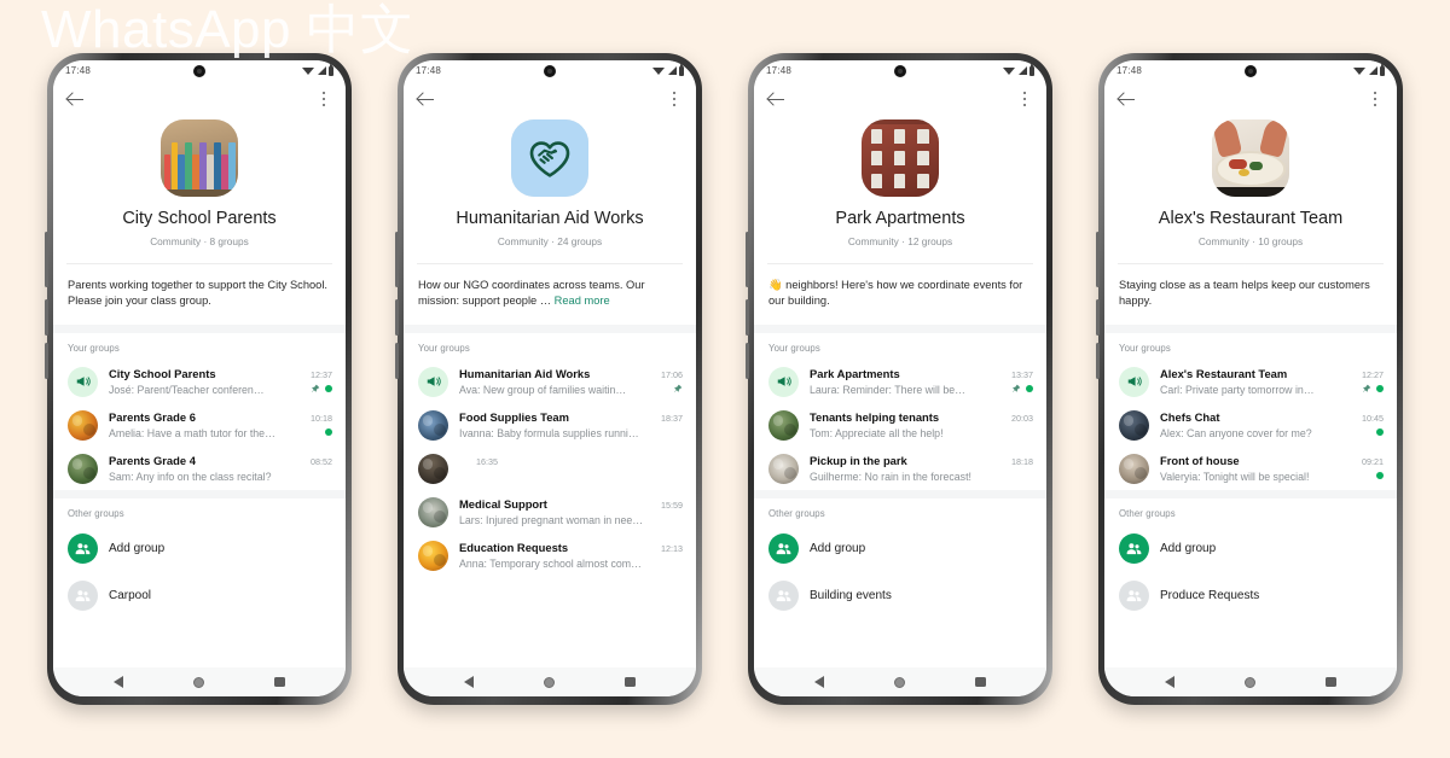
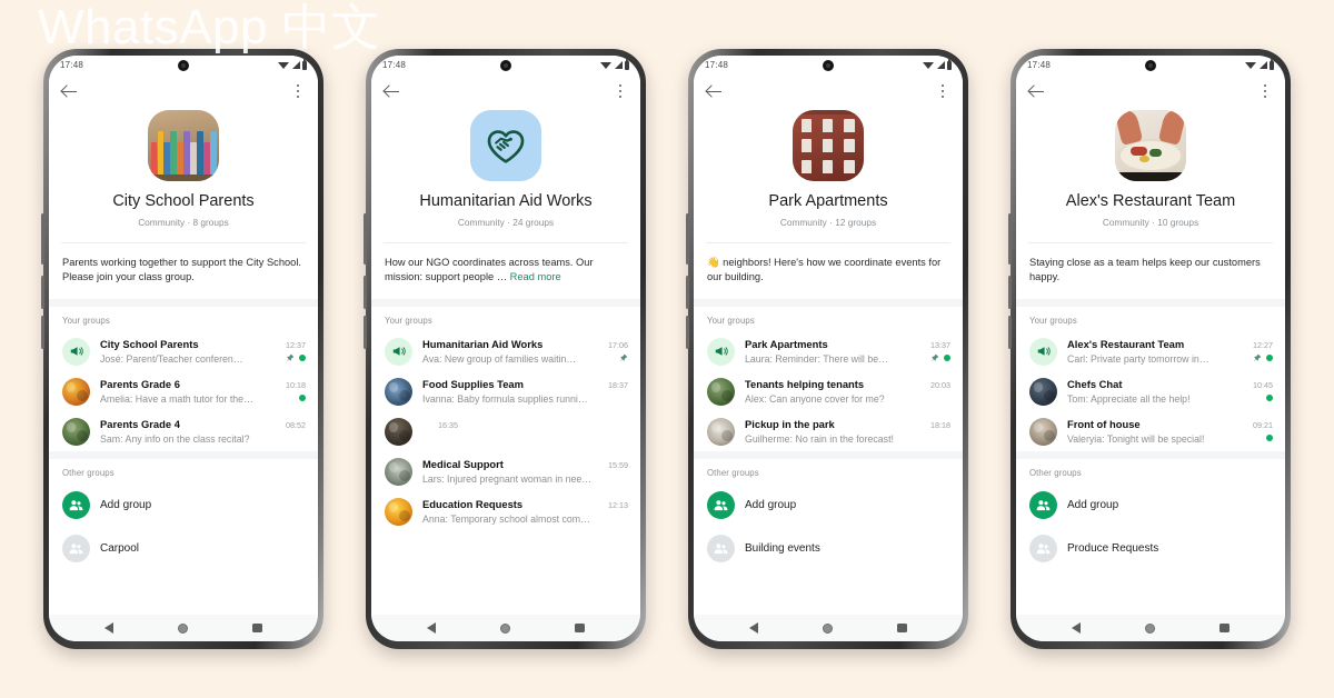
  WhatsApp 中文
  17:48
  City School Parents
  Community · 8 groups
  Parents working together to support the City School. Please join your class group.
  Your groups
  City School Parents
  José: Parent/Teacher conferen…
  12:37
  Parents Grade 6
  Amelia: Have a math tutor for the…
  10:18
  Parents Grade 4
  Sam: Any info on the class recital?
  08:52
  Other groups
  Add group
  Carpool
  17:48
  Humanitarian Aid Works
  Community · 24 groups
  How our NGO coordinates across teams. Our mission: support people … Read more
  Your groups
  Humanitarian Aid Works
  Ava: New group of families waitin…
  17:06
  Food Supplies Team
  Ivanna: Baby formula supplies running
  18:37
  16:35
  Medical Support
  Lars: Injured pregnant woman in need…
  15:59
  Education Requests
  Anna: Temporary school almost comp…
  12:13
  17:48
  Park Apartments
  Community · 12 groups
  👋 neighbors! Here's how we coordinate events for our building.
  Your groups
  Park Apartments
  Laura: Reminder: There will be…
  13:37
  Tenants helping tenants
- Tom: Appreciate all the help!
+ Alex: Can anyone cover for me?
  20:03
  Pickup in the park
  Guilherme: No rain in the forecast!
  18:18
  Other groups
  Add group
  Building events
  17:48
  Alex's Restaurant Team
  Community · 10 groups
  Staying close as a team helps keep our customers happy.
  Your groups
  Alex's Restaurant Team
  Carl: Private party tomorrow in…
  12:27
  Chefs Chat
- Alex: Can anyone cover for me?
+ Tom: Appreciate all the help!
  10:45
  Front of house
  Valeryia: Tonight will be special!
  09:21
  Other groups
  Add group
  Produce Requests
